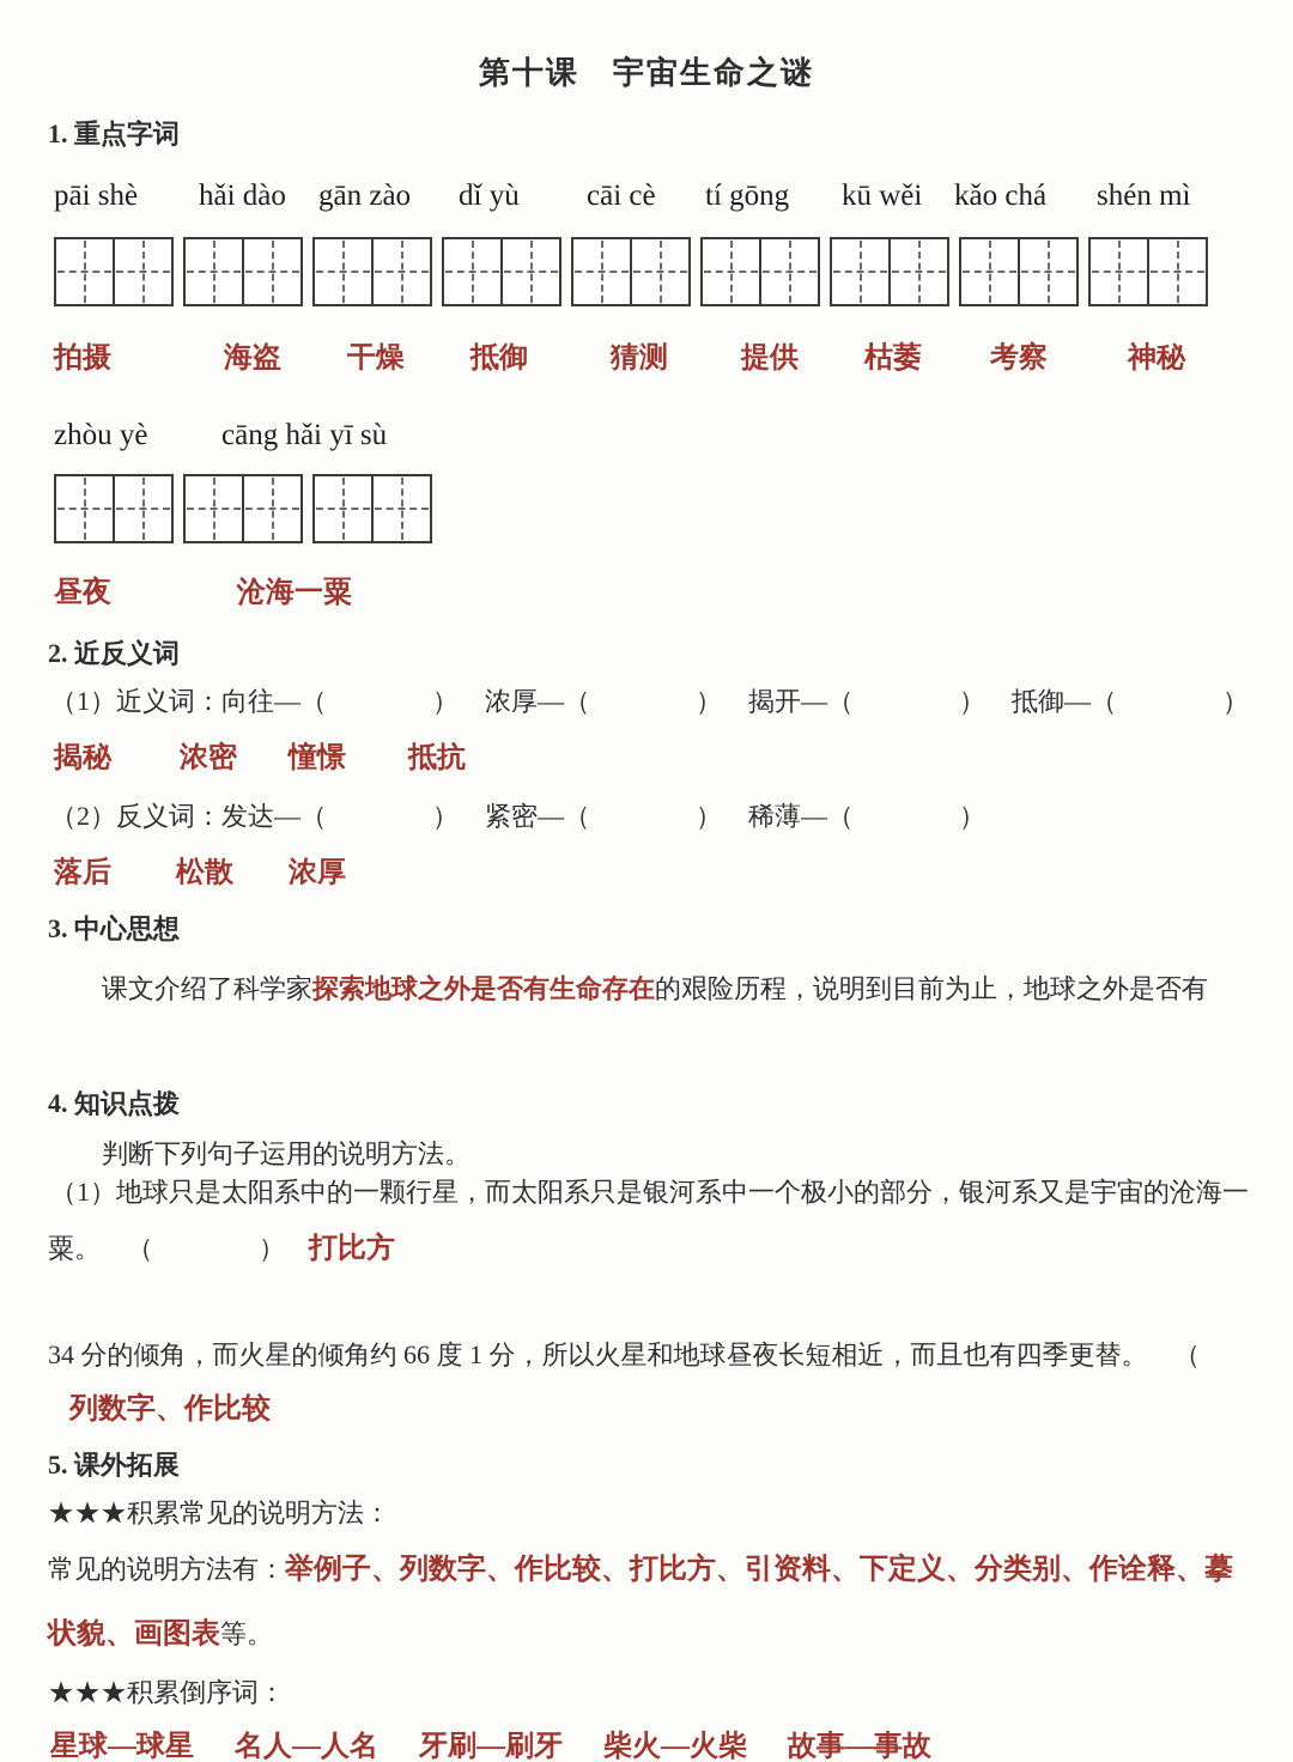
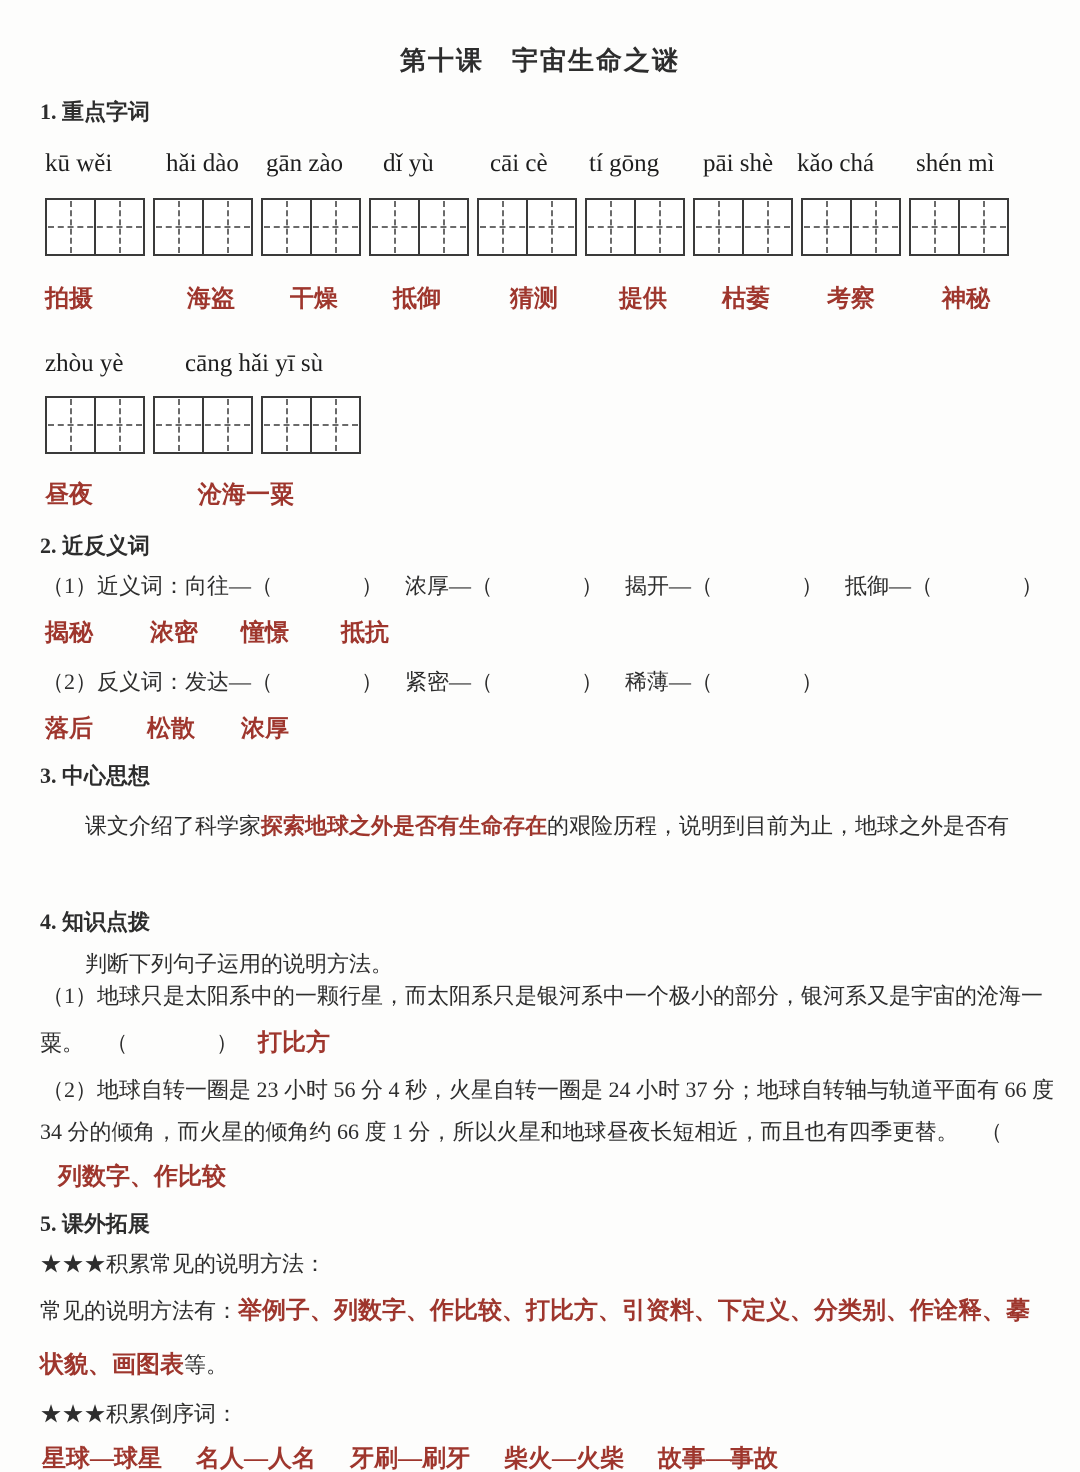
  第十课 宇宙生命之谜
  1. 重点字词
- pāi shè
+ kū wěi
  hǎi dào
  gān zào
  dǐ yù
  cāi cè
  tí gōng
- kū wěi
+ pāi shè
  kǎo chá
  shén mì
  拍摄
  海盗
  干燥
  抵御
  猜测
  提供
  枯萎
  考察
  神秘
  zhòu yè
  cāng hǎi yī sù
  昼夜
  沧海一粟
  2. 近反义词
  （1）近义词：向往—（ ） 浓厚—（ ） 揭开—（ ） 抵御—（ ）
  揭秘
  浓密
  憧憬
  抵抗
  （2）反义词：发达—（ ） 紧密—（ ） 稀薄—（ ）
  落后
  松散
  浓厚
  3. 中心思想
  课文介绍了科学家探索地球之外是否有生命存在的艰险历程，说明到目前为止，地球之外是否有
  4. 知识点拨
  判断下列句子运用的说明方法。
  （1）地球只是太阳系中的一颗行星，而太阳系只是银河系中一个极小的部分，银河系又是宇宙的沧海一
  粟。 （ ） 打比方
+ （2）地球自转一圈是 23 小时 56 分 4 秒，火星自转一圈是 24 小时 37 分；地球自转轴与轨道平面有 66 度
  34 分的倾角，而火星的倾角约 66 度 1 分，所以火星和地球昼夜长短相近，而且也有四季更替。 （
  列数字、作比较
  5. 课外拓展
  ★★★积累常见的说明方法：
  常见的说明方法有：举例子、列数字、作比较、打比方、引资料、下定义、分类别、作诠释、摹
  状貌、画图表等。
  ★★★积累倒序词：
  星球—球星
  名人—人名
  牙刷—刷牙
  柴火—火柴
  故事—事故
